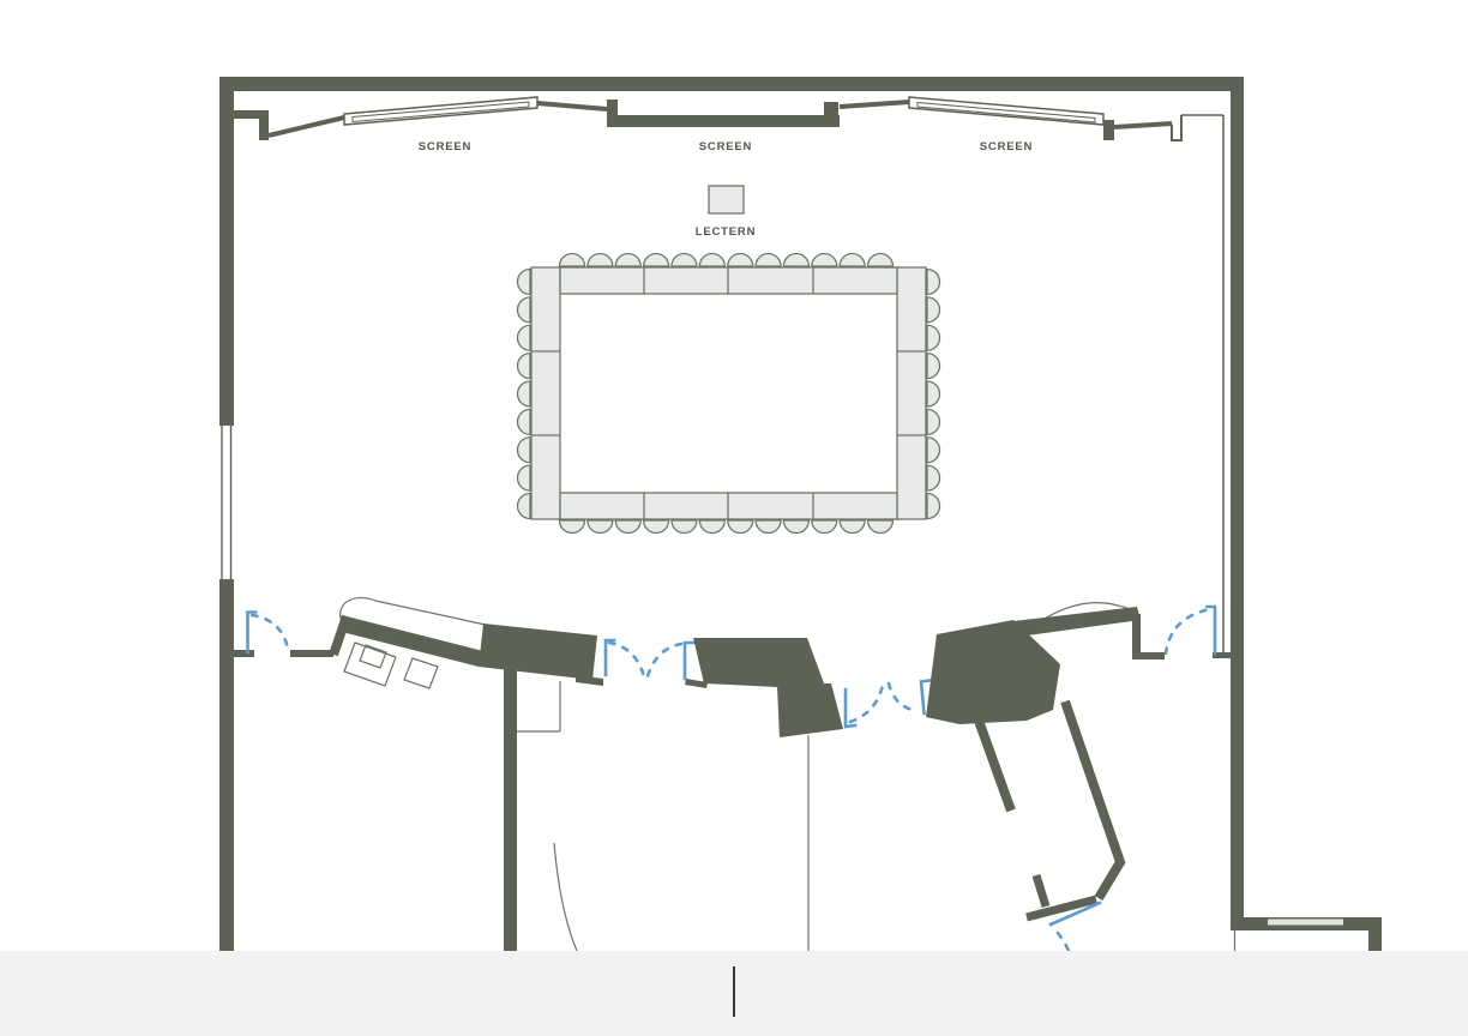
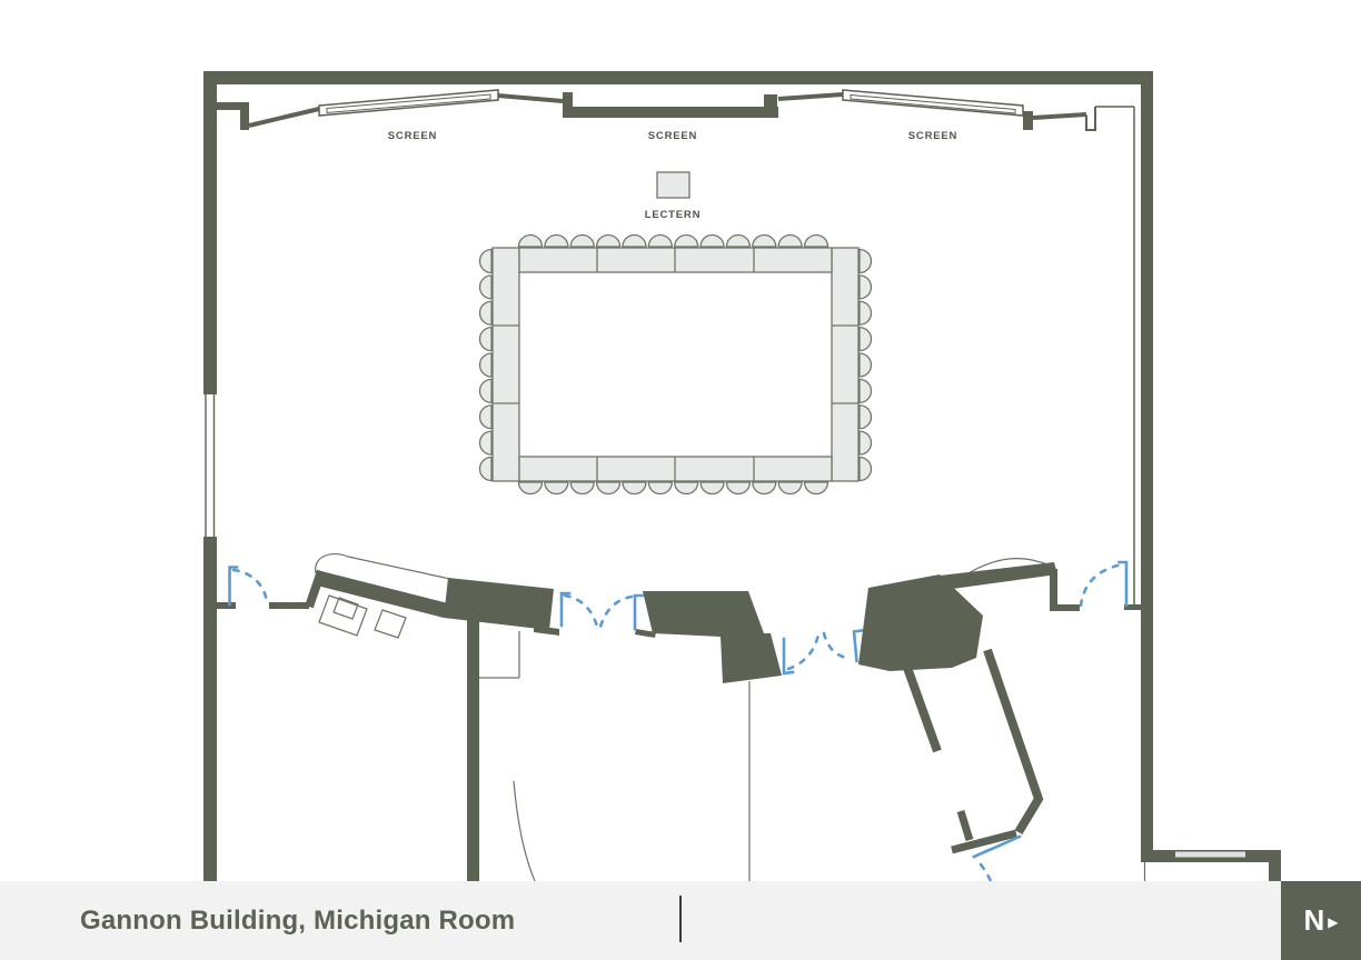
  SCREEN
  SCREEN
  SCREEN
  LECTERN
+ Gannon Building, Michigan Room
+ N
+ ▶
